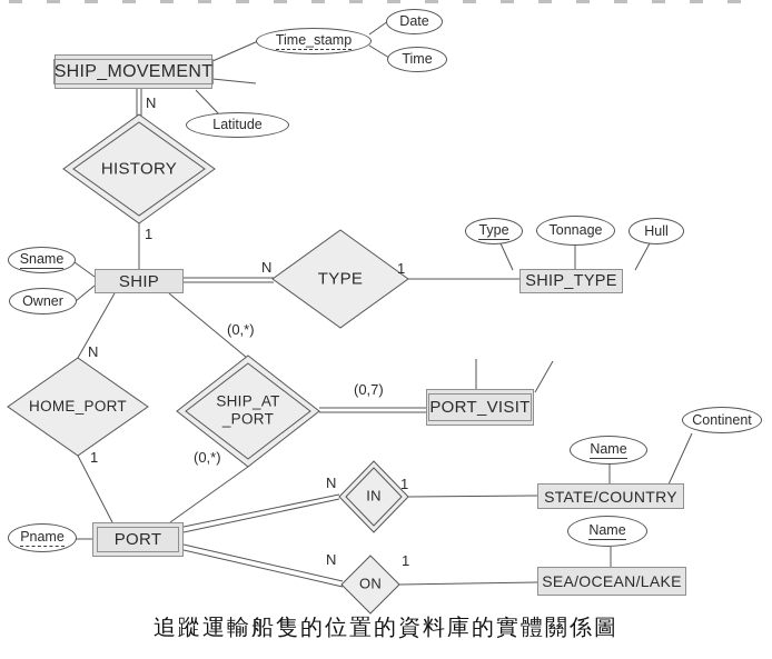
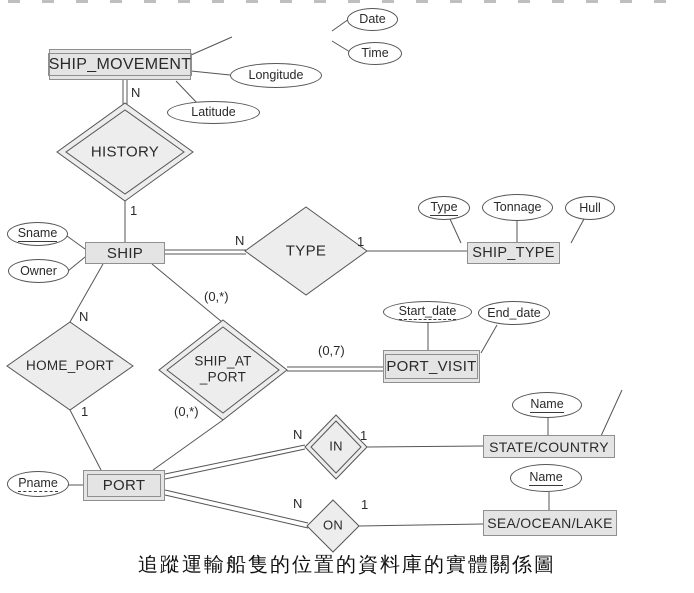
  SHIP_MOVEMENT
  SHIP
  SHIP_TYPE
  PORT_VISIT
  PORT
  STATE/COUNTRY
  SEA/OCEAN/LAKE
- Time_stamp
  Date
  Time
+ Longitude
  Latitude
  Sname
  Owner
  Type
  Tonnage
  Hull
+ Start_date
+ End_date
  Pname
  Name
- Continent
  Name
  HISTORY
  TYPE
  SHIP_AT
  _PORT
  HOME_PORT
  IN
  ON
  N
  1
  N
  1
  (0,*)
  (0,7)
  (0,*)
  N
  1
  N
  1
  N
  1
  追蹤運輸船隻的位置的資料庫的實體關係圖
